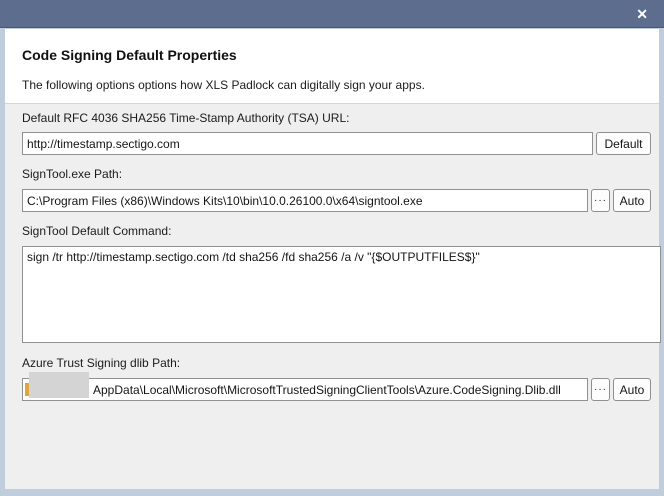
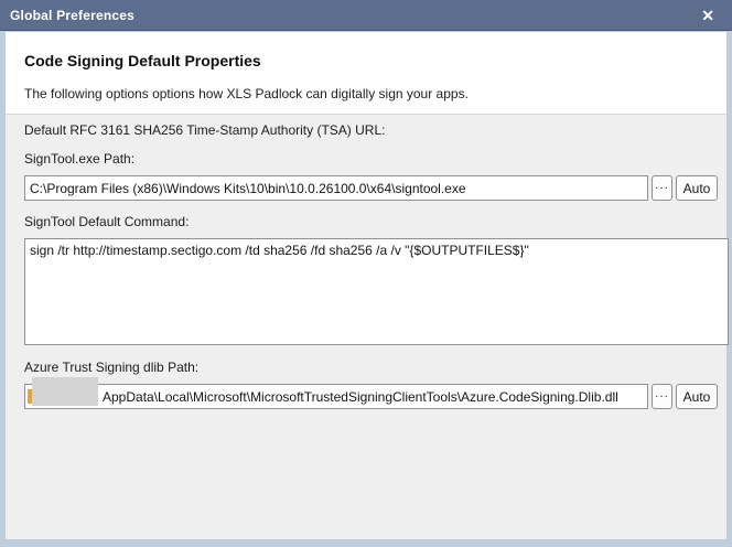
+ Global Preferences
  ✕
  Code Signing Default Properties
  The following options options how XLS Padlock can digitally sign your apps.
- Default RFC 4036 SHA256 Time-Stamp Authority (TSA) URL:
+ Default RFC 3161 SHA256 Time-Stamp Authority (TSA) URL:
- http://timestamp.sectigo.com
- Default
  SignTool.exe Path:
  C:\Program Files (x86)\Windows Kits\10\bin\10.0.26100.0\x64\signtool.exe
  ···
  Auto
  SignTool Default Command:
  sign /tr http://timestamp.sectigo.com /td sha256 /fd sha256 /a /v "{$OUTPUTFILES$}"
  Azure Trust Signing dlib Path:
  AppData\Local\Microsoft\MicrosoftTrustedSigningClientTools\Azure.CodeSigning.Dlib.dll
  ···
  Auto
